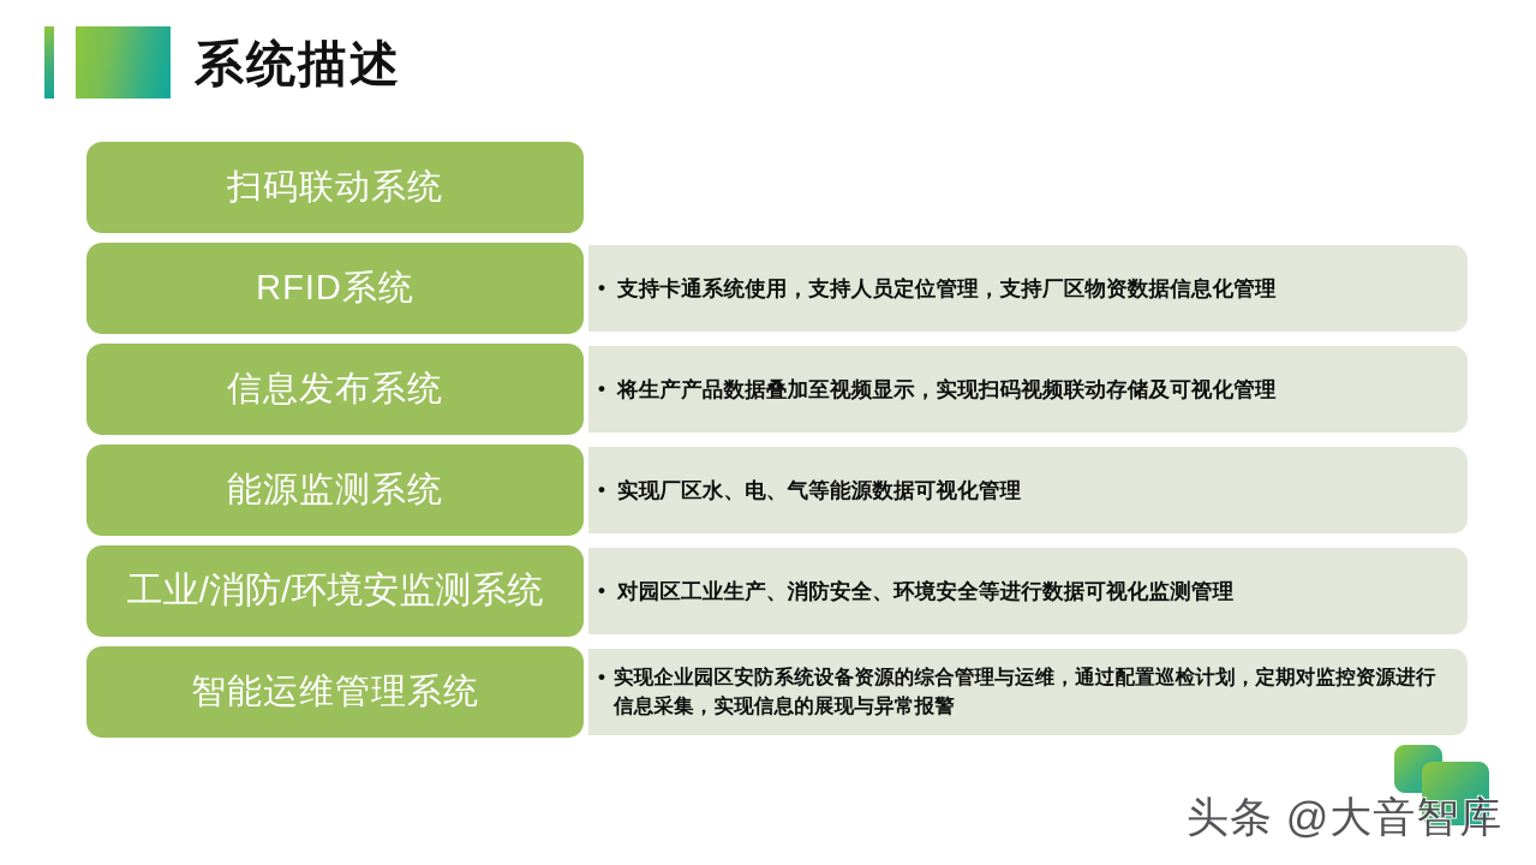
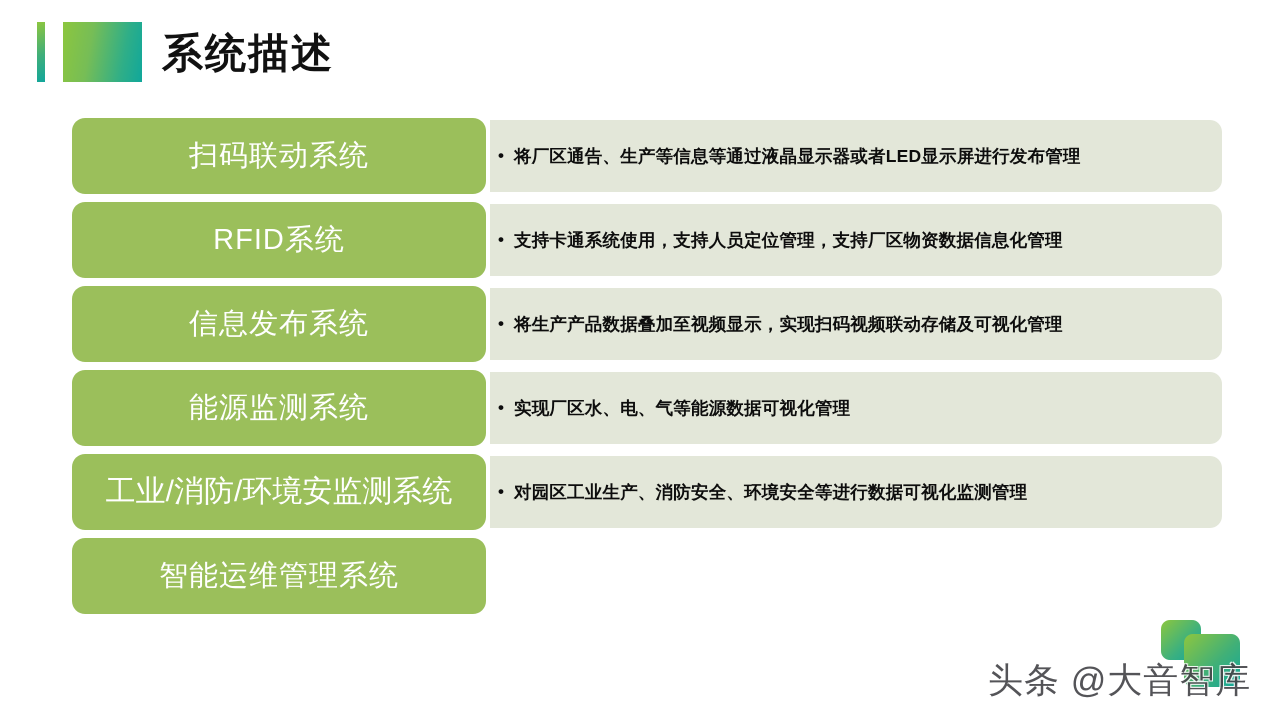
  系统描述
  扫码联动系统
+ 将厂区通告、生产等信息等通过液晶显示器或者LED显示屏进行发布管理
  RFID系统
  支持卡通系统使用，支持人员定位管理，支持厂区物资数据信息化管理
  信息发布系统
  将生产产品数据叠加至视频显示，实现扫码视频联动存储及可视化管理
  能源监测系统
  实现厂区水、电、气等能源数据可视化管理
  工业/消防/环境安监测系统
  对园区工业生产、消防安全、环境安全等进行数据可视化监测管理
  智能运维管理系统
- 实现企业园区安防系统设备资源的综合管理与运维，通过配置巡检计划，定期对监控资源进行信息采集，实现信息的展现与异常报警
  头条 @大音智库
